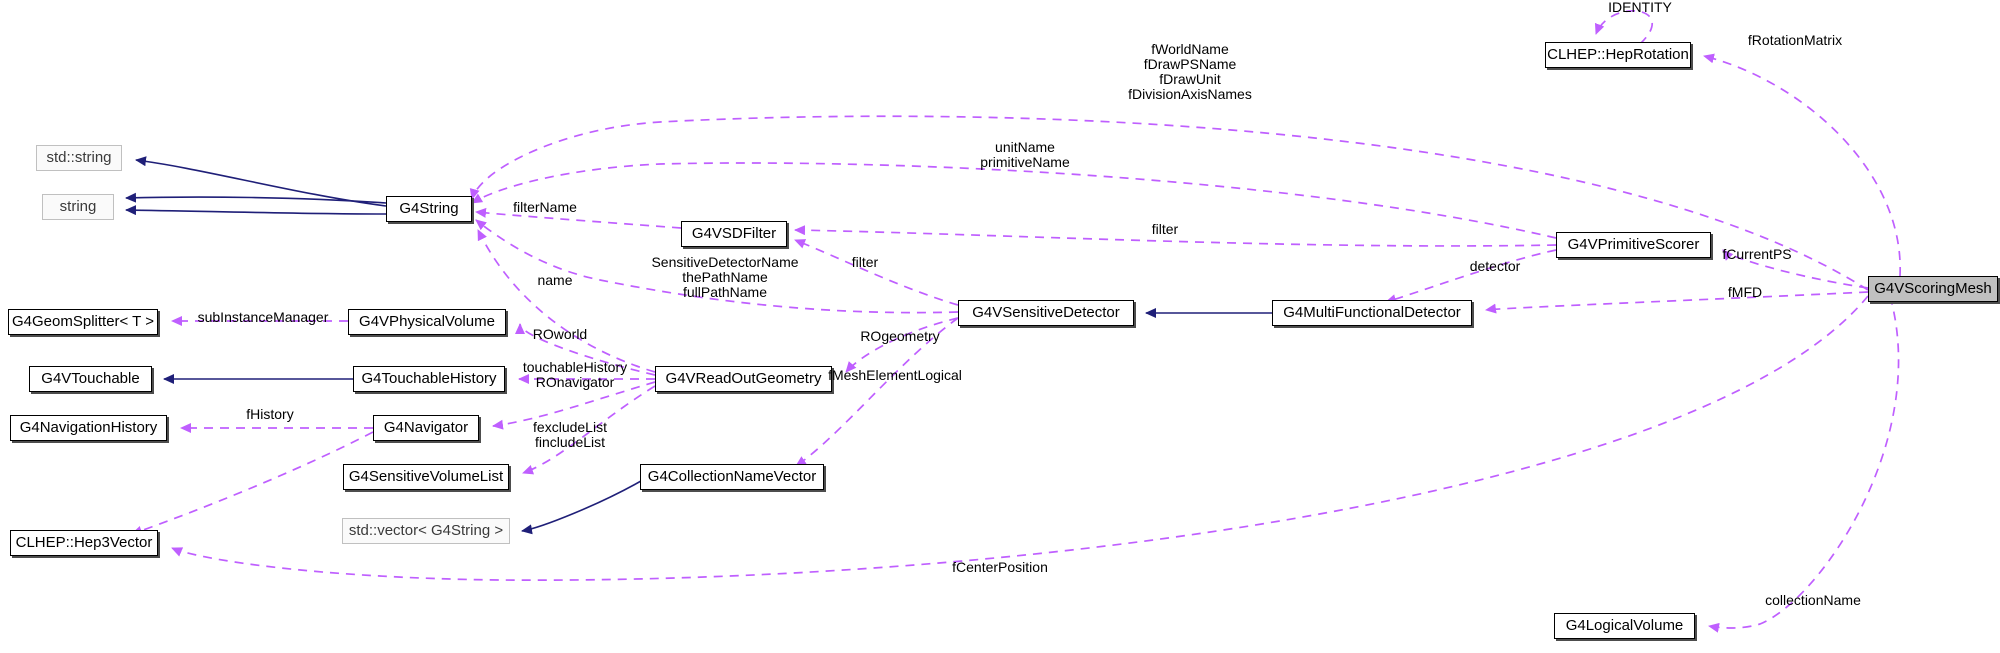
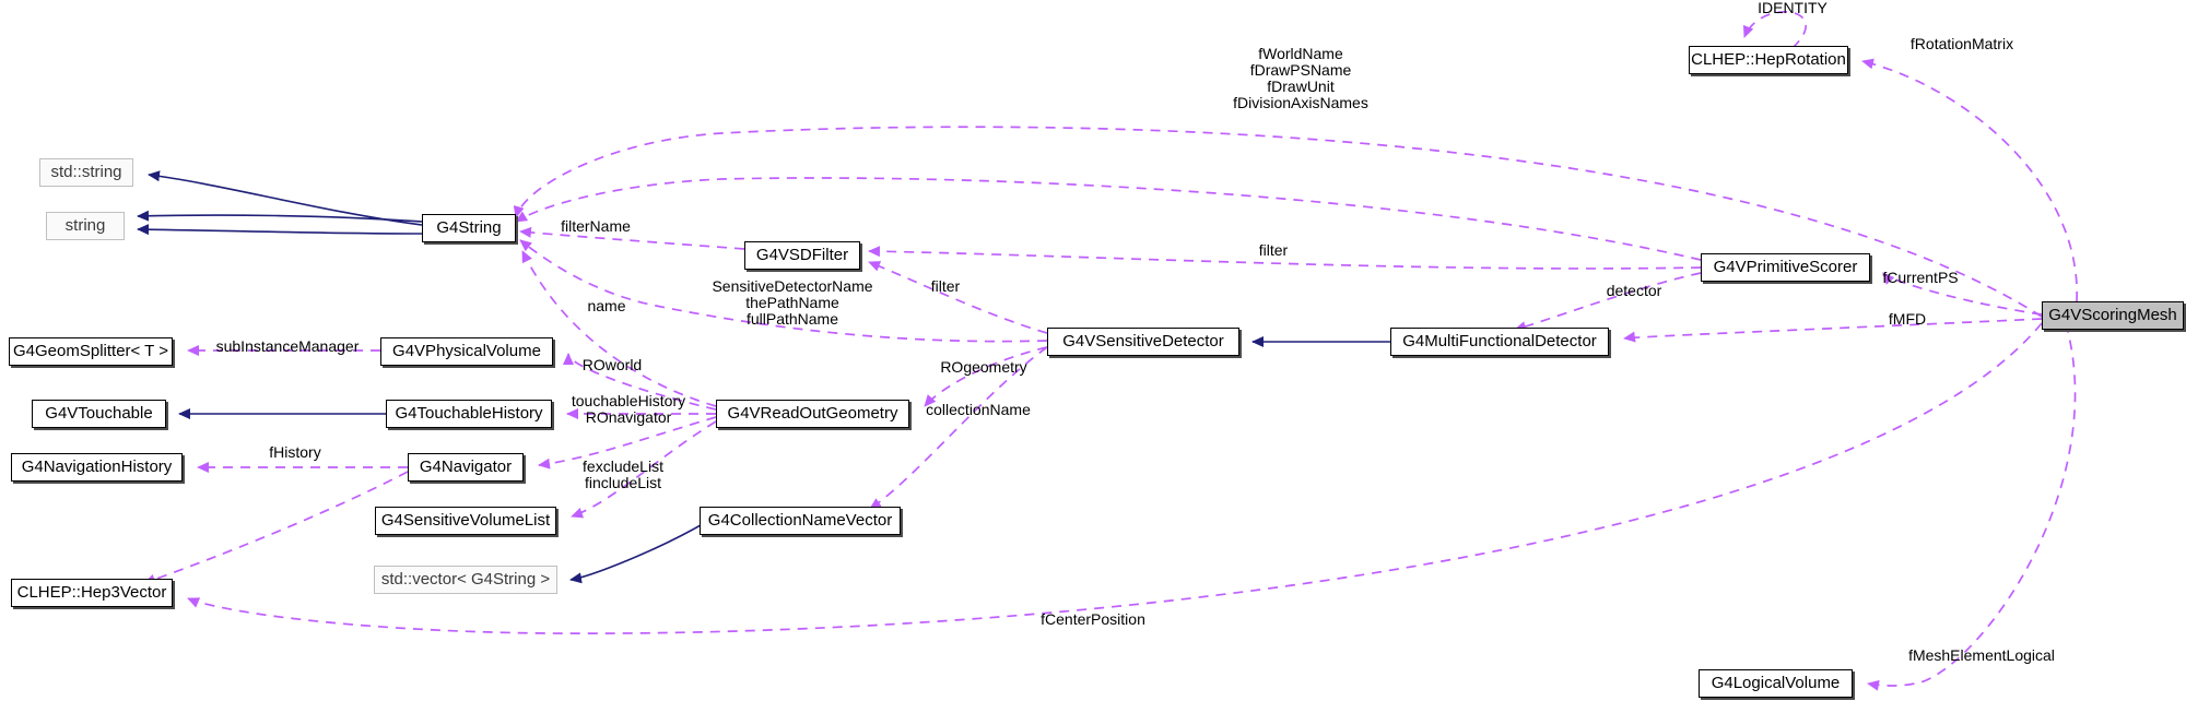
  std::string
  string
  G4String
  G4GeomSplitter< T >
  G4VTouchable
  G4NavigationHistory
  CLHEP::Hep3Vector
  G4VPhysicalVolume
  G4TouchableHistory
  G4Navigator
  G4SensitiveVolumeList
  std::vector< G4String >
  G4VSDFilter
  G4VReadOutGeometry
  G4CollectionNameVector
  G4VSensitiveDetector
  G4MultiFunctionalDetector
  G4VPrimitiveScorer
  CLHEP::HepRotation
  G4LogicalVolume
  G4VScoringMesh
  IDENTITY
  fRotationMatrix
  fWorldName
  fDrawPSName
  fDrawUnit
  fDivisionAxisNames
- unitName
- primitiveName
  filterName
  filter
  fCurrentPS
  SensitiveDetectorName
  thePathName
  fullPathName
  filter
  name
  detector
  fMFD
  subInstanceManager
  ROworld
  ROgeometry
  touchableHistory
  ROnavigator
- fMeshElementLogical
+ collectionName
  fHistory
  fexcludeList
  fincludeList
  fCenterPosition
- collectionName
+ fMeshElementLogical
